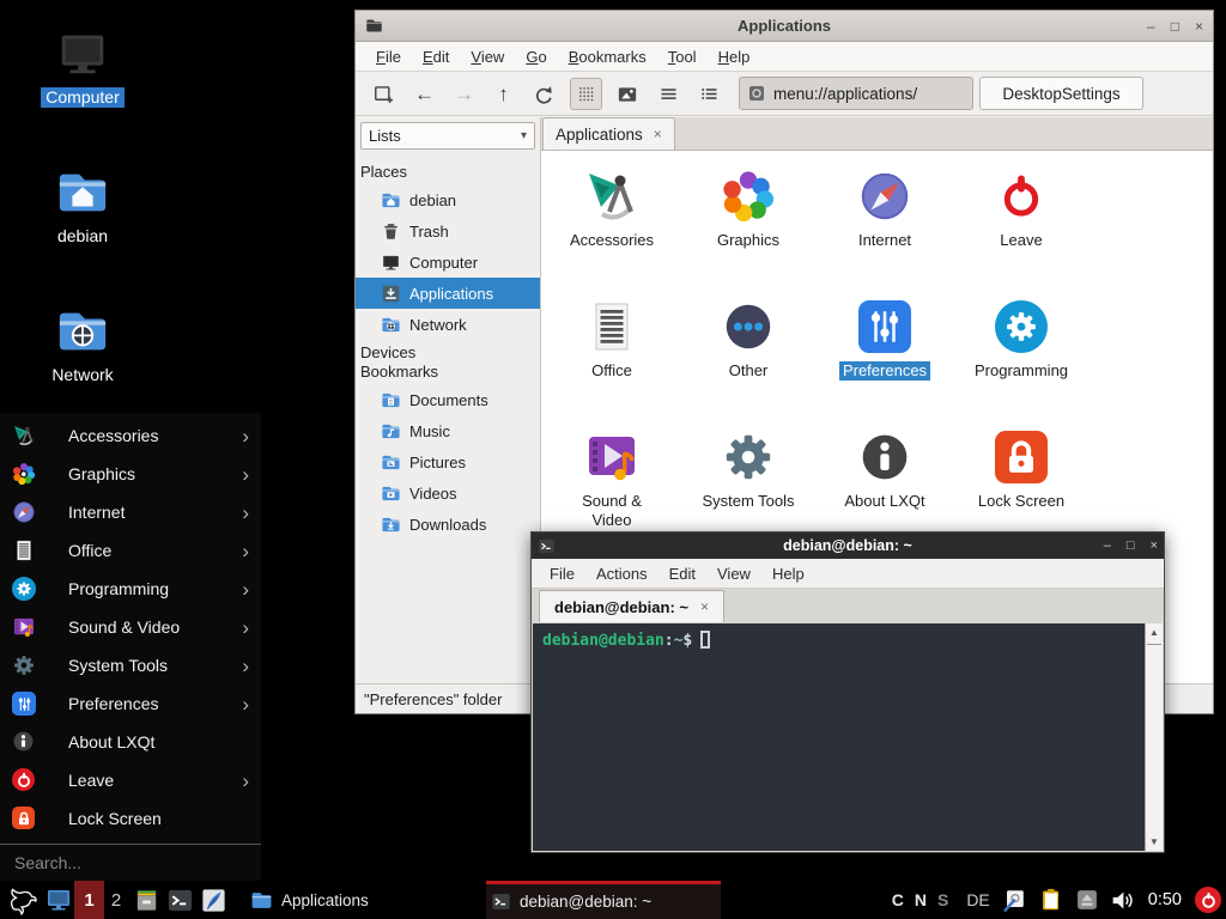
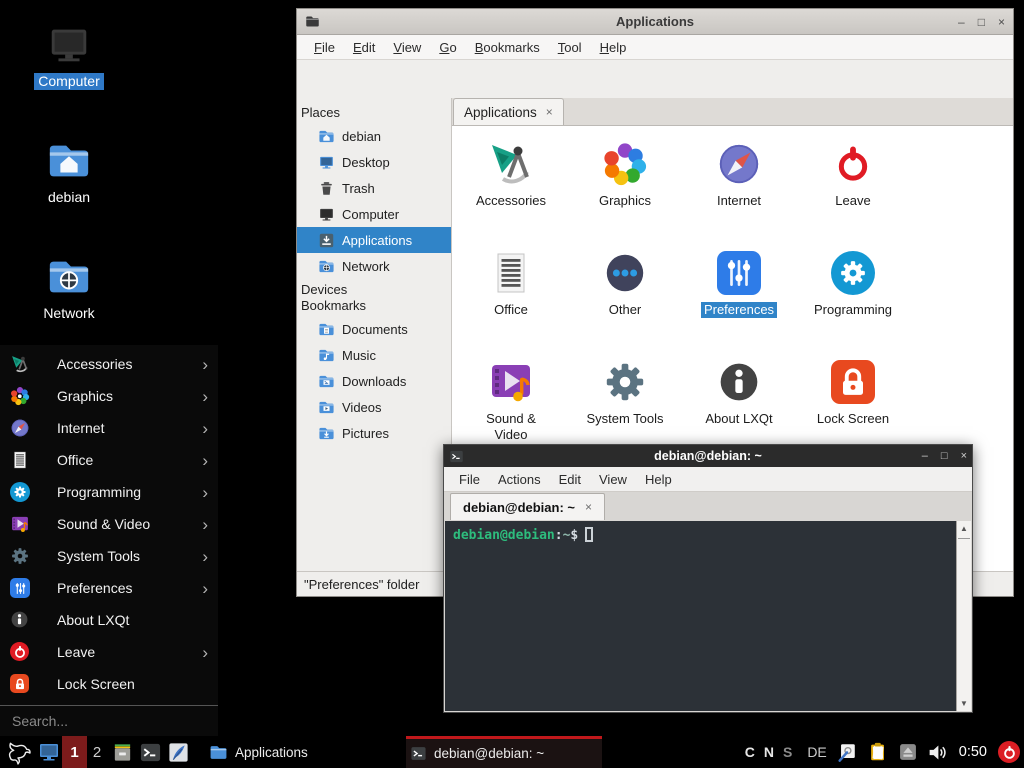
  Computer
  debian
  Network
  Applications
  –
  □
  ×
  File
  Edit
  View
  Go
  Bookmarks
  Tool
  Help
- ←
- →
- ↑
- menu://applications/
- DesktopSettings
- Lists
- ▾
  Places
  debian
+ Desktop
  Trash
  Computer
  Applications
  Network
  Devices
  Bookmarks
  Documents
  Music
- Pictures
+ Downloads
  Videos
- Downloads
+ Pictures
  Applications
  ×
  Accessories
  Graphics
  Internet
  Leave
  Office
  Other
  Preferences
  Programming
  Sound & Video
  System Tools
  About LXQt
  Lock Screen
  "Preferences" folder
  debian@debian: ~
  –
  □
  ×
  File
  Actions
  Edit
  View
  Help
  debian@debian: ~
  ×
  debian@debian:~$
  ▲
  ▼
  Accessories
  ›
  Graphics
  ›
  Internet
  ›
  Office
  ›
  Programming
  ›
  Sound & Video
  ›
  System Tools
  ›
  Preferences
  ›
  About LXQt
  Leave
  ›
  Lock Screen
  Search...
  1
  2
  Applications
  debian@debian: ~
  C
  N
  S
  DE
  0:50
